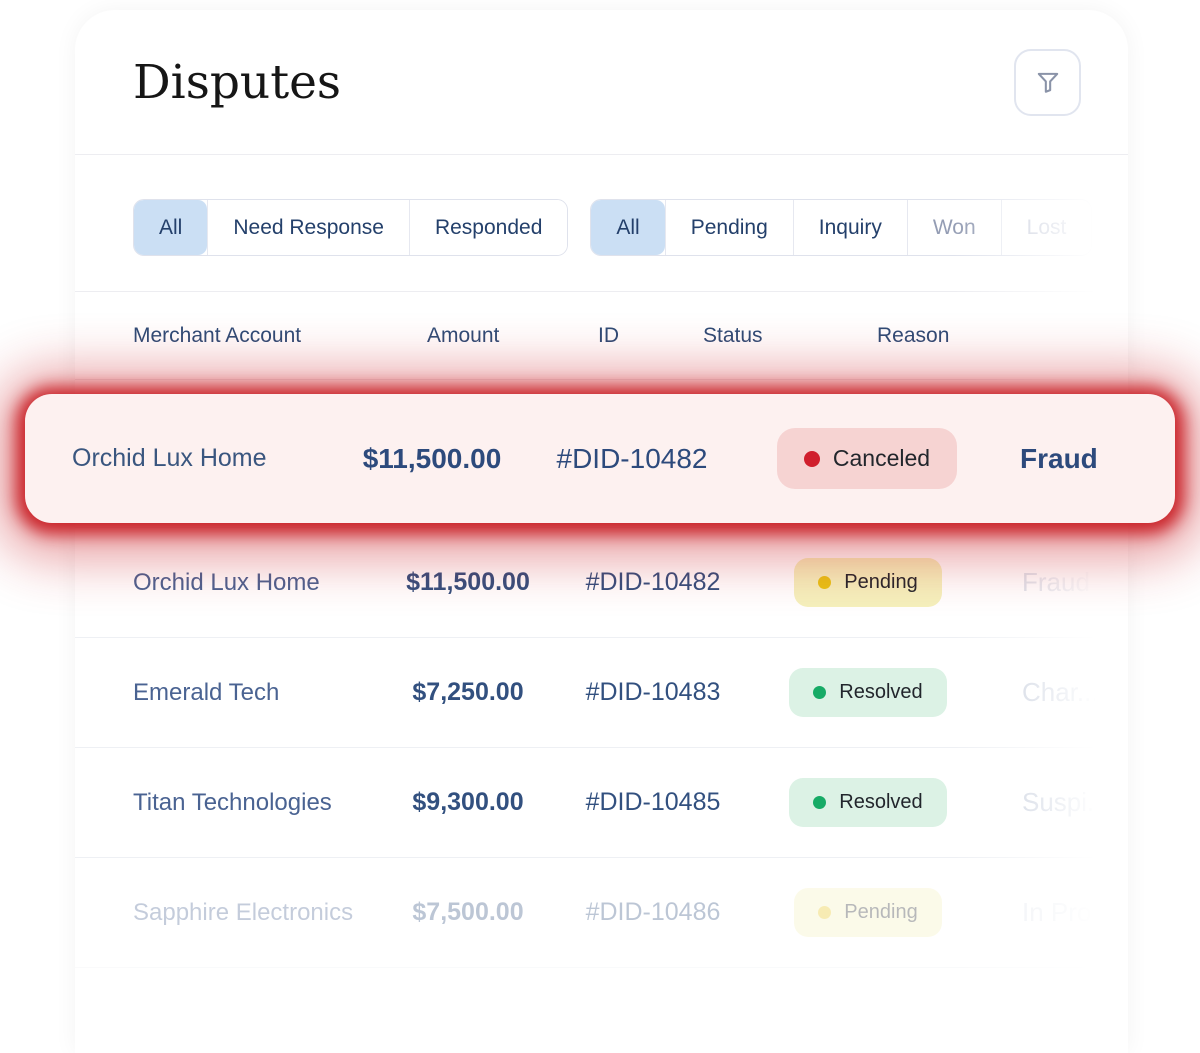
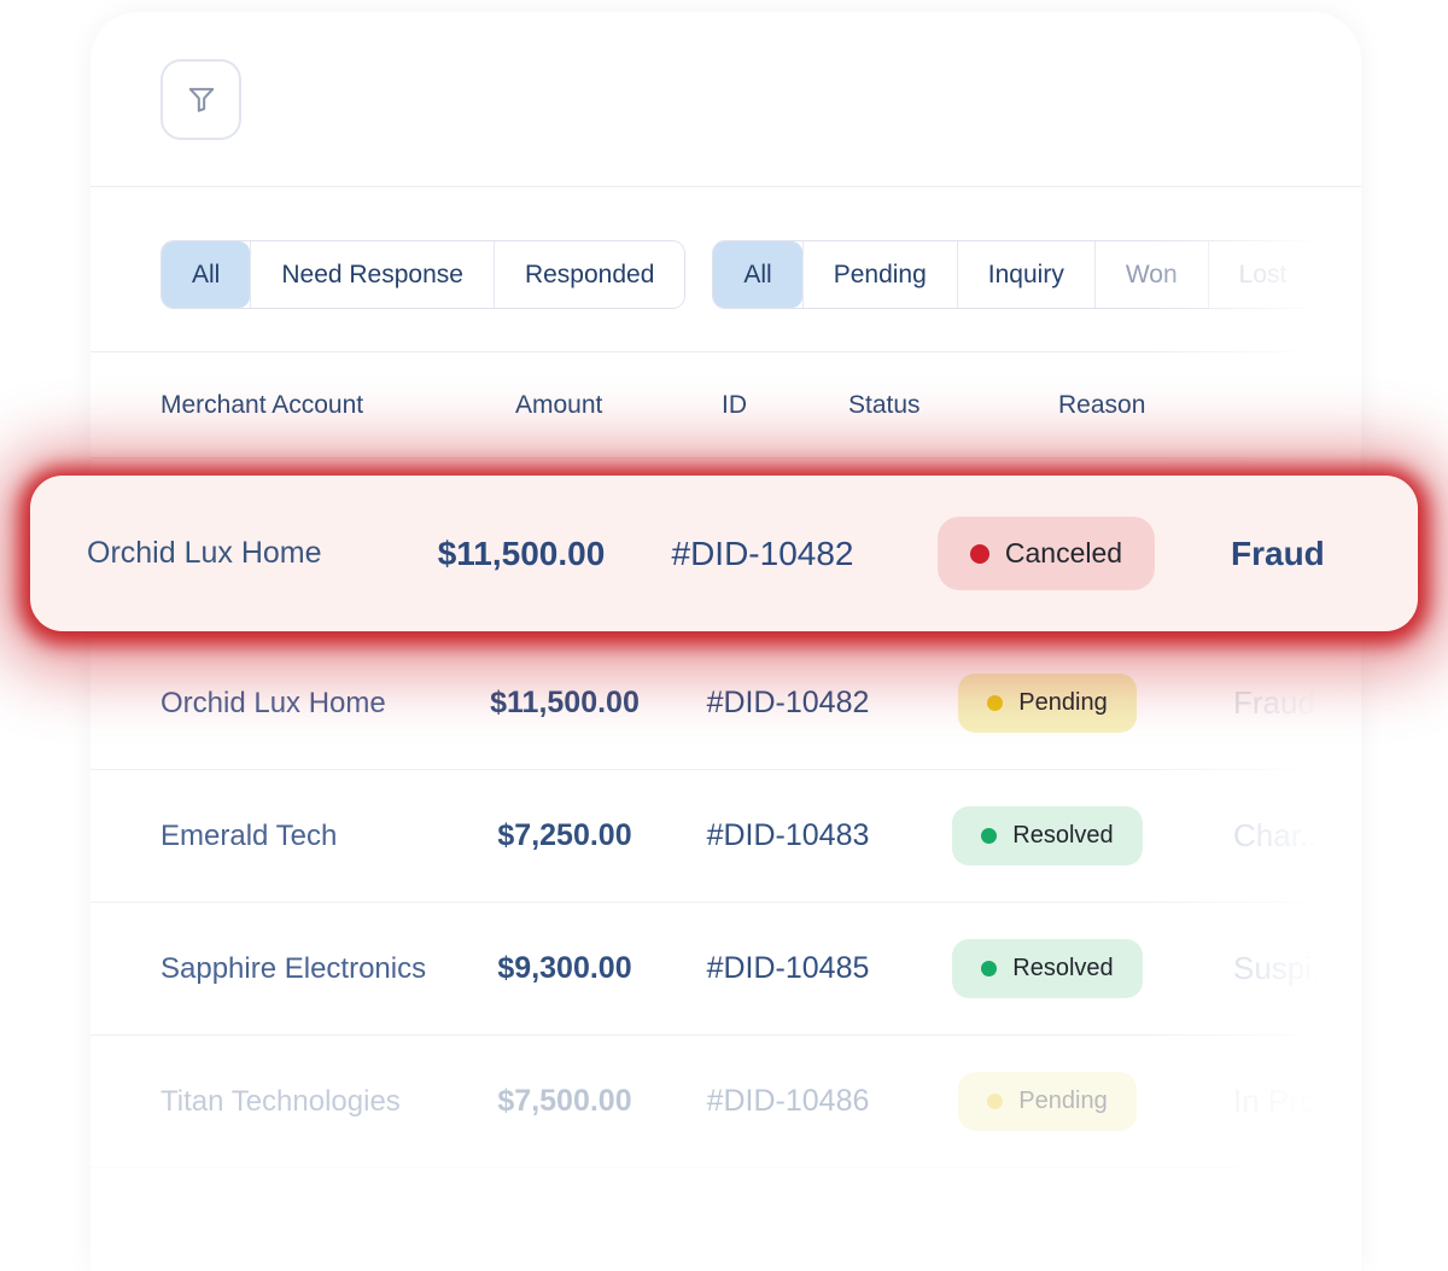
- Disputes
  All
  Need Response
  Responded
  All
  Pending
  Inquiry
  Merchant Account
  Amount
  ID
  Status
  Reason
  Orchid Lux Home
  $11,500.00
  #DID-10482
  Pending
  Emerald Tech
  $7,250.00
  #DID-10483
  Resolved
- Titan Technologies
+ Sapphire Electronics
  $9,300.00
  #DID-10485
  Resolved
- Sapphire Electronics
+ Titan Technologies
  $7,500.00
  #DID-10486
  Pending
  Orchid Lux Home
  $11,500.00
  #DID-10482
  Canceled
  Fraud
